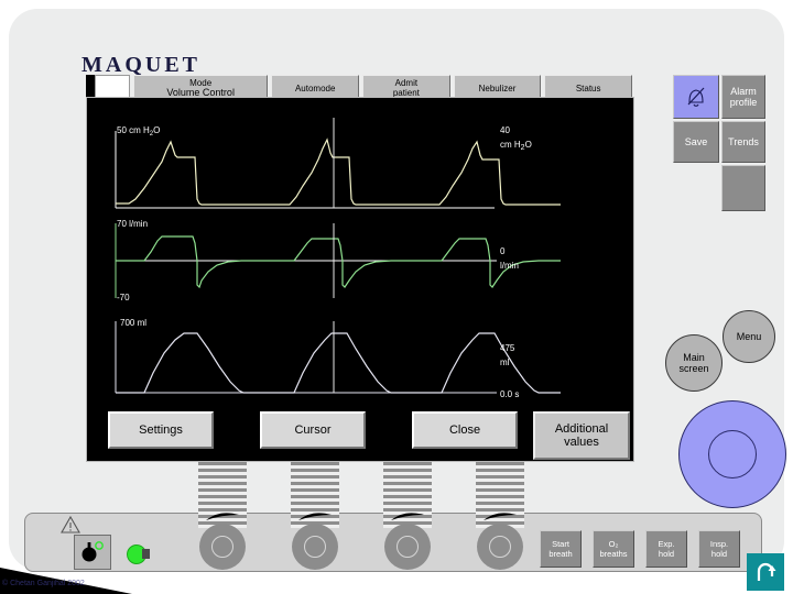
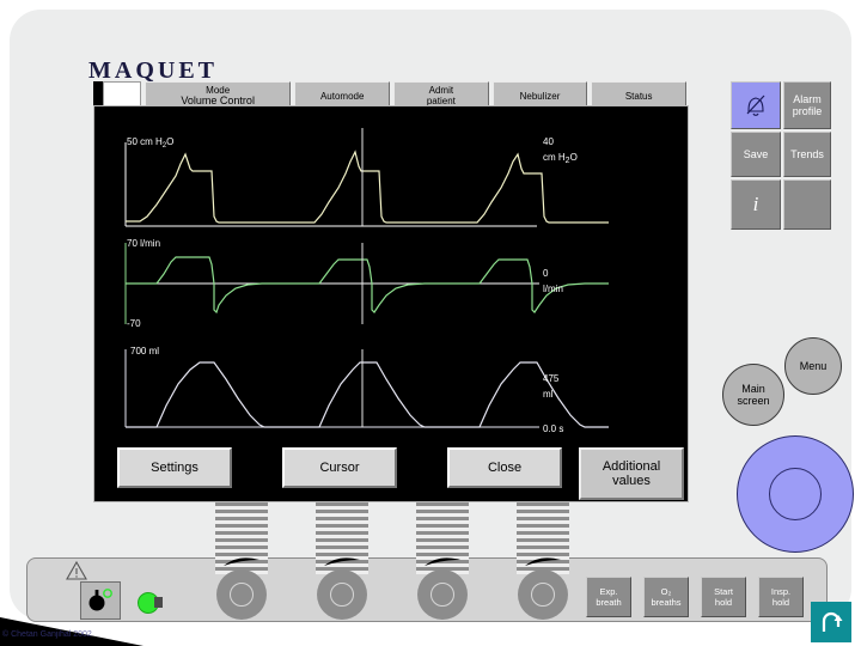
  MAQUET
  Mode
  Volume Control
  Automode
  Admit
  patient
  Nebulizer
  Status
  50 cm H O
  40
  cm H O
  70 l/min
  -70
  0
  l/min
  700 ml
  475
  ml
  0.0 s
  Settings
  Cursor
  Close
  Additional
  values
  Alarm
  profile
  Save
  Trends
+ i
  Menu
  Main
  screen
- Start
+ Exp.
  breath
  O₂
  breaths
- Exp.
+ Start
  hold
  Insp.
  hold
